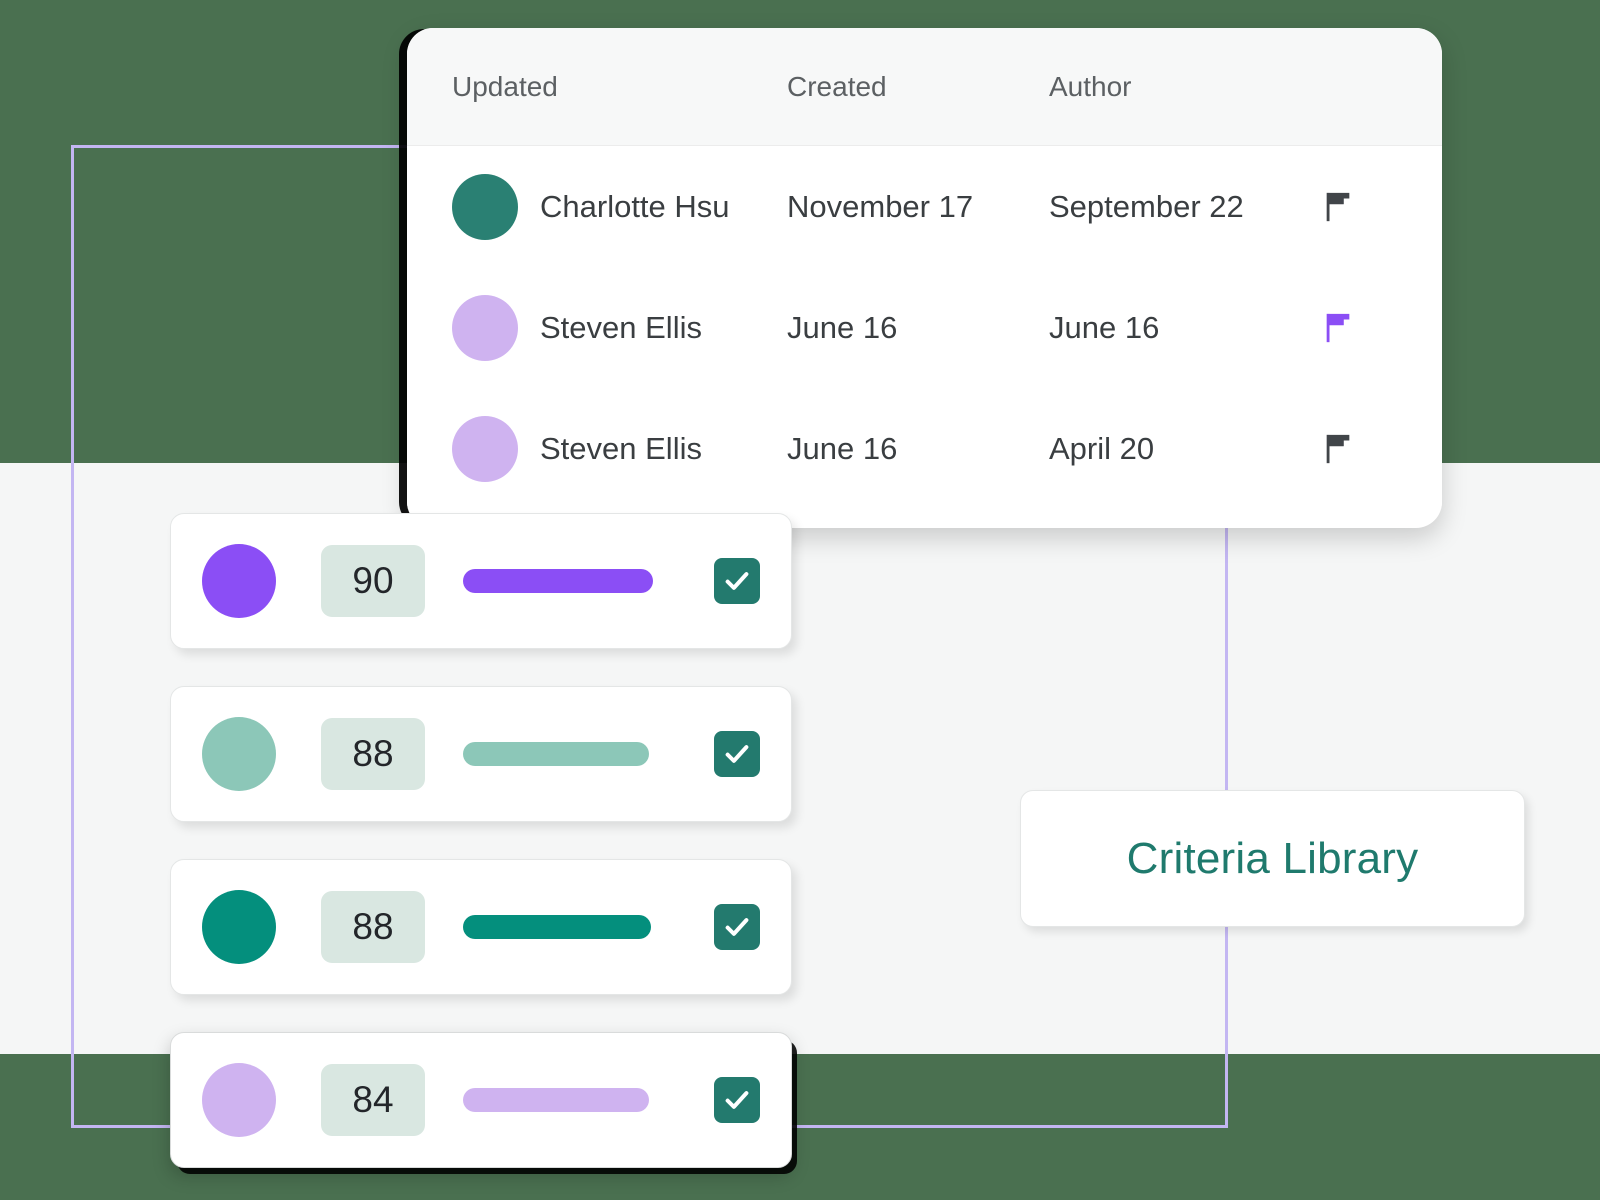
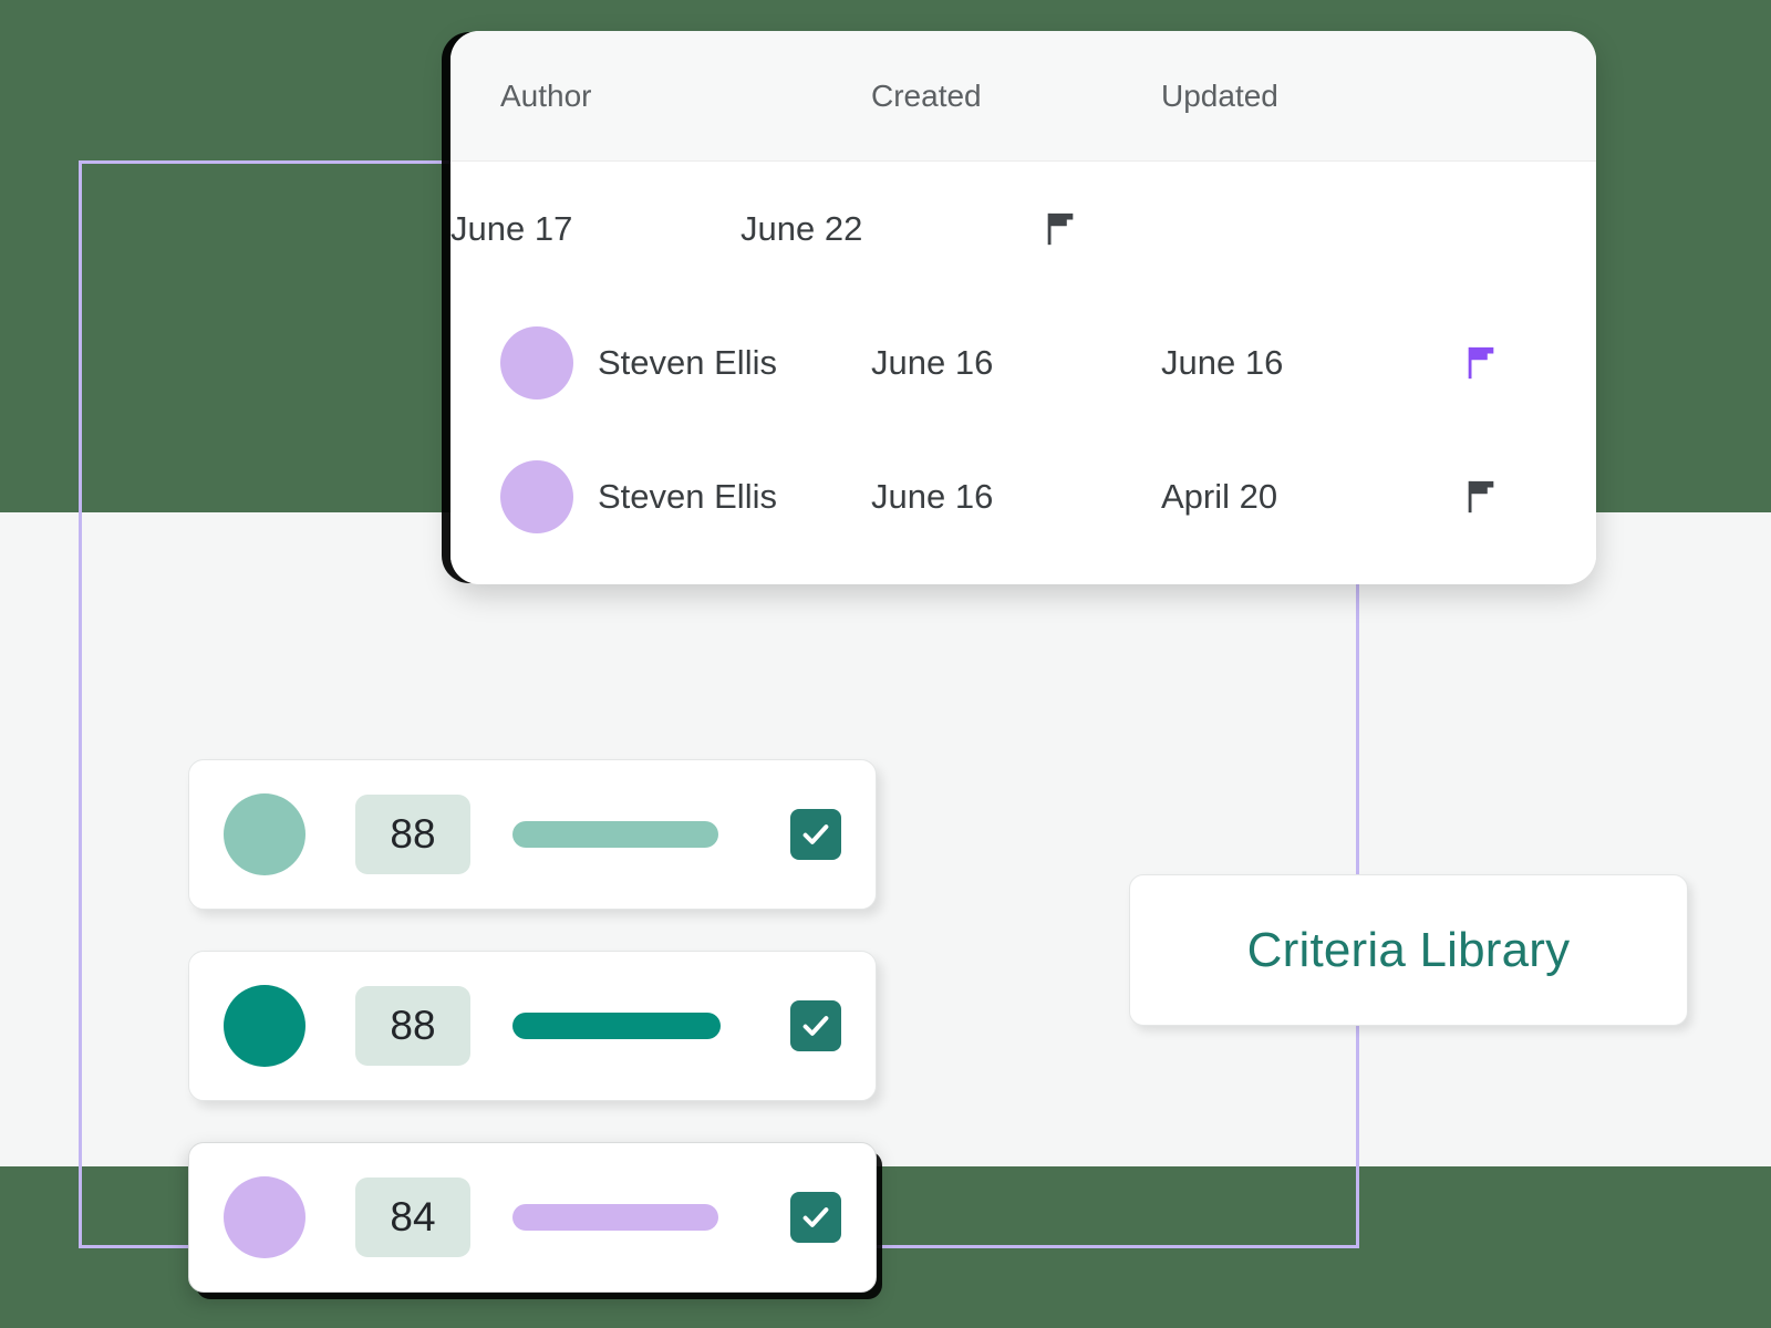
- Updated
+ Author
  Created
- Author
+ Updated
- Charlotte Hsu
- November 17
+ June 17
- September 22
+ June 22
  Steven Ellis
  June 16
  June 16
  Steven Ellis
  June 16
  April 20
- 90
  88
  88
  84
  Criteria Library
